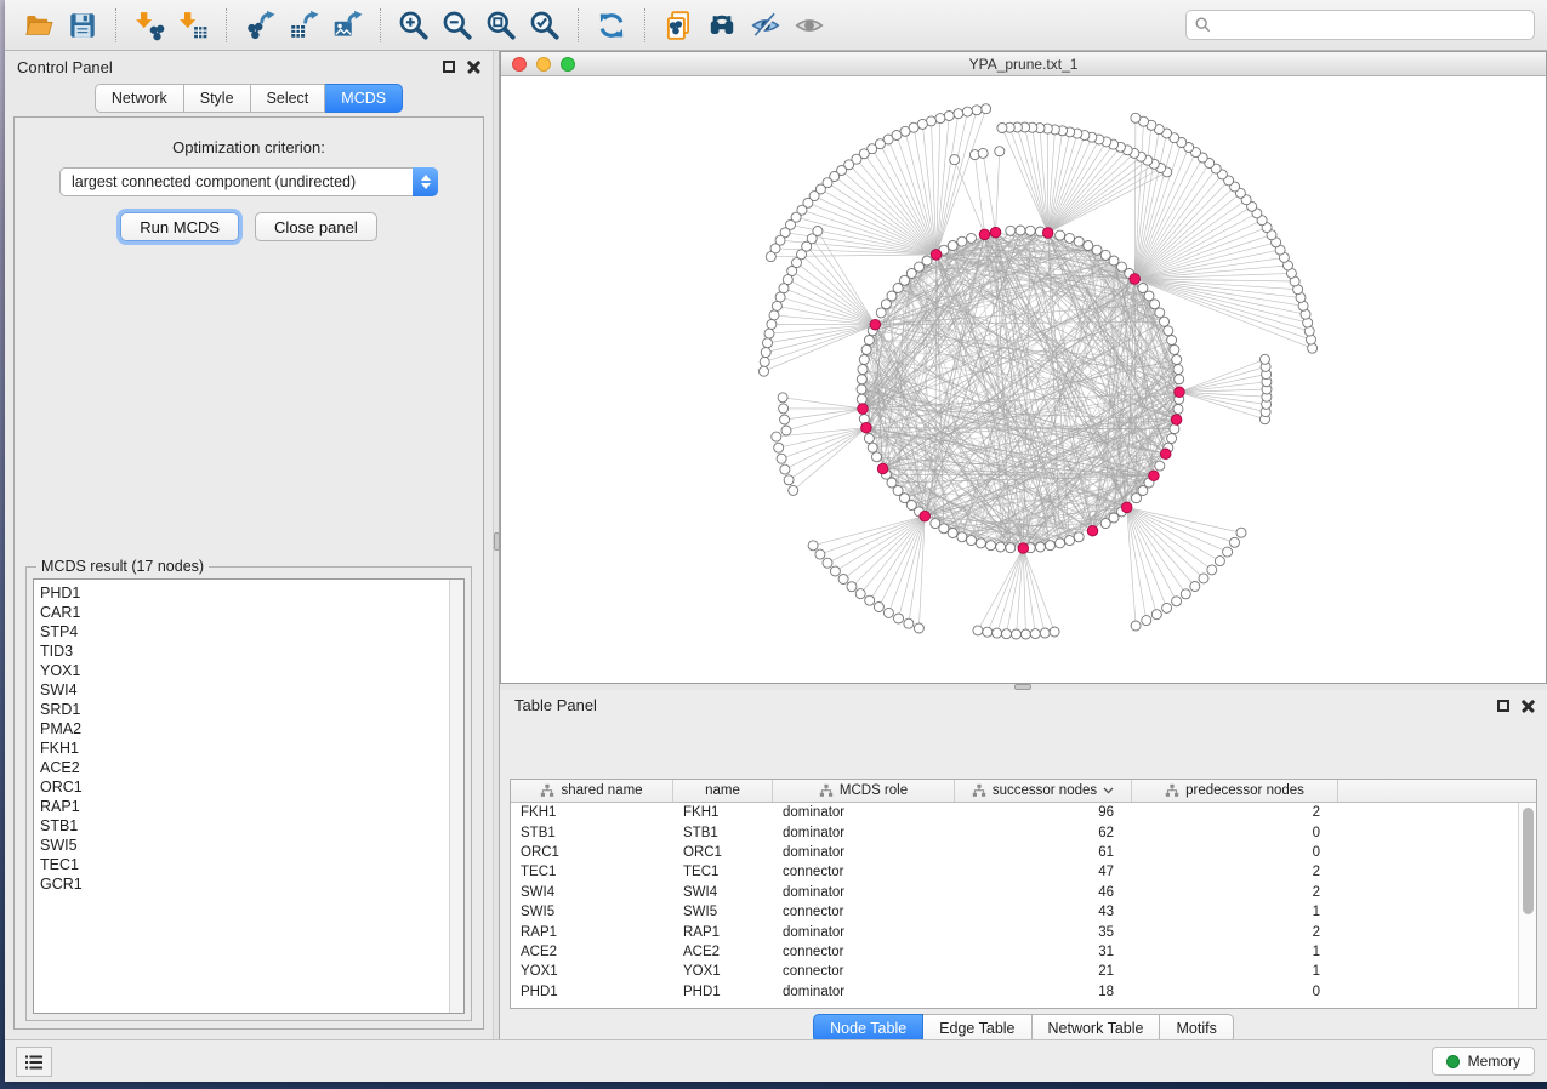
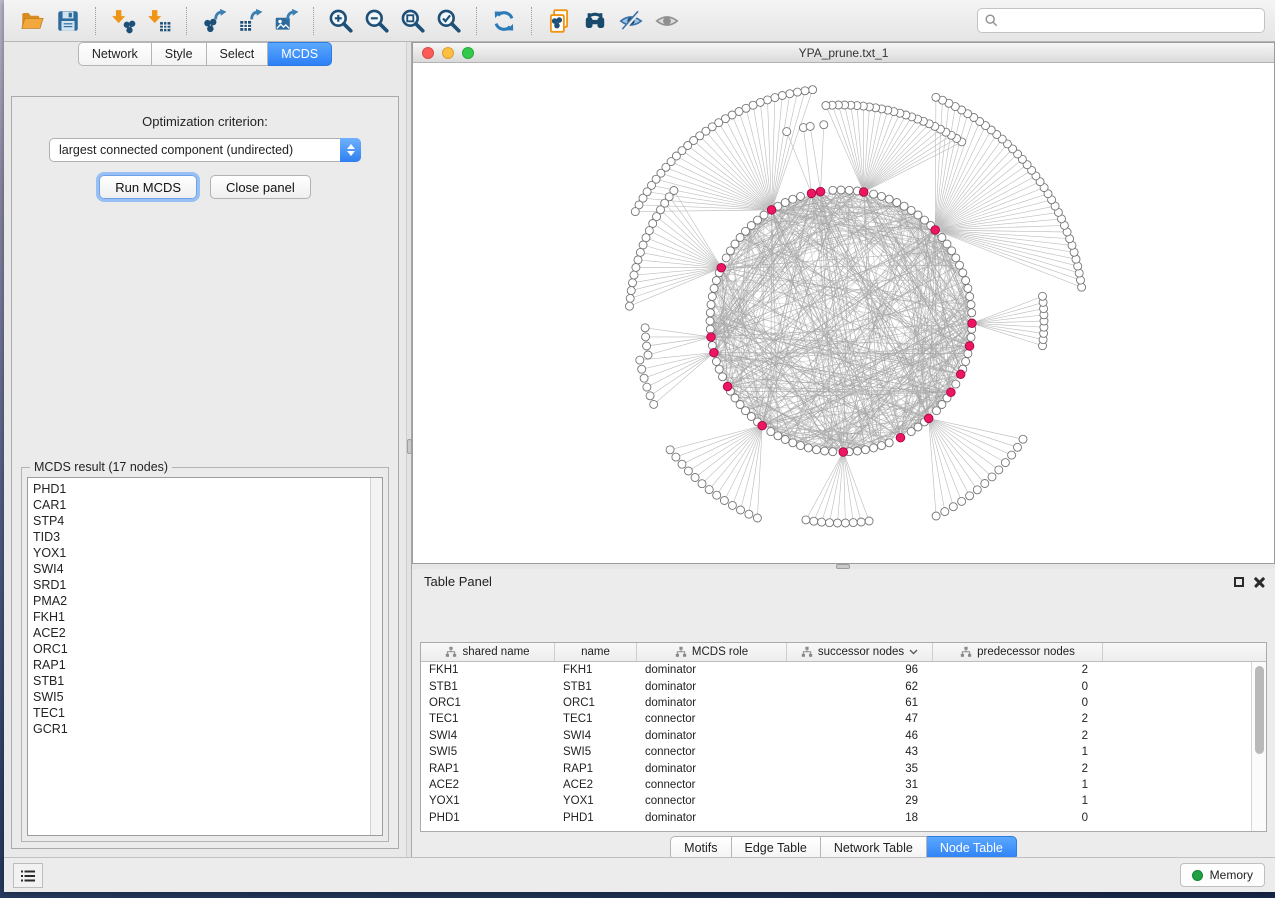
- Control Panel
  Network
  Style
  Select
  MCDS
  Optimization criterion:
  largest connected component (undirected)
  Run MCDS
  Close panel
  MCDS result (17 nodes)
  PHD1
  CAR1
  STP4
  TID3
  YOX1
  SWI4
  SRD1
  PMA2
  FKH1
  ACE2
  ORC1
  RAP1
  STB1
  SWI5
  TEC1
  GCR1
  YPA_prune.txt_1
  Table Panel
  shared name
  name
  MCDS role
  successor nodes
  predecessor nodes
  FKH1
  FKH1
  dominator
  96
  2
  STB1
  STB1
  dominator
  62
  0
  ORC1
  ORC1
  dominator
  61
  0
  TEC1
  TEC1
  connector
  47
  2
  SWI4
  SWI4
  dominator
  46
  2
  SWI5
  SWI5
  connector
  43
  1
  RAP1
  RAP1
  dominator
  35
  2
  ACE2
  ACE2
  connector
  31
  1
  YOX1
  YOX1
  connector
- 21
+ 29
  1
  PHD1
  PHD1
  dominator
  18
  0
- Node Table
+ Motifs
  Edge Table
  Network Table
- Motifs
+ Node Table
  Memory
